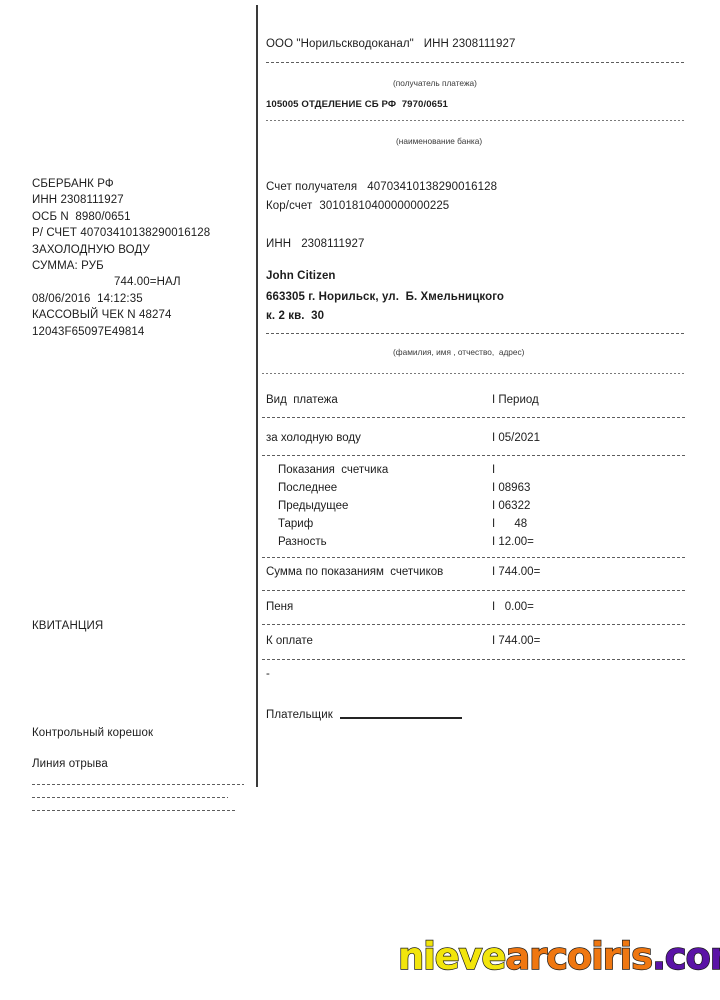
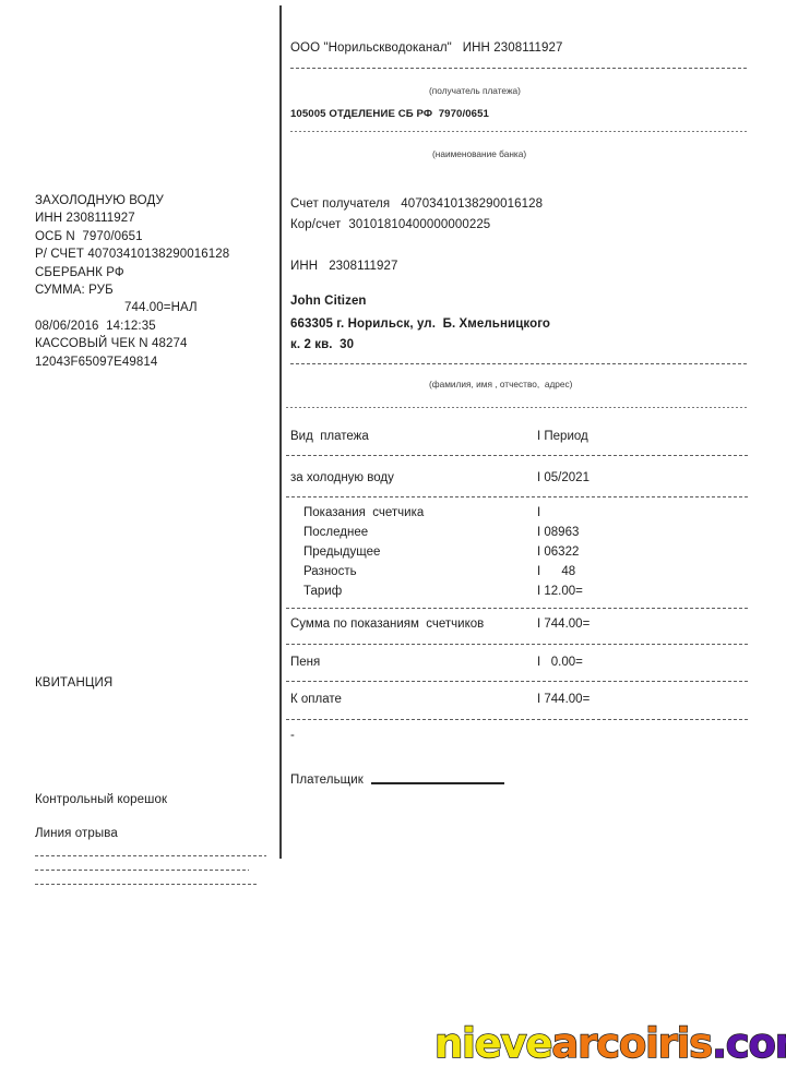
- СБЕРБАНК РФ
+ ЗАХОЛОДНУЮ ВОДУ
  ИНН 2308111927
- ОСБ N 8980/0651
+ ОСБ N 7970/0651
  Р/ СЧЕТ 40703410138290016128
- ЗАХОЛОДНУЮ ВОДУ
+ СБЕРБАНК РФ
  СУММА: РУБ
  744.00=НАЛ
  08/06/2016 14:12:35
  КАССОВЫЙ ЧЕК N 48274
  12043F65097E49814
  КВИТАНЦИЯ
  Контрольный корешок
  Линия отрыва
  ООО "Норильскводоканал" ИНН 2308111927
  (получатель платежа)
  105005 ОТДЕЛЕНИЕ СБ РФ 7970/0651
  (наименование банка)
  Счет получателя 40703410138290016128
  Кор/счет 30101810400000000225
  ИНН 2308111927
  John Citizen
  663305 г. Норильск, ул. Б. Хмельницкого
  к. 2 кв. 30
  (фамилия, имя , отчество, адрес)
  Вид платежа
  I Период
  за холодную воду
  I 05/2021
  Показания счетчика
  I
  Последнее
  I 08963
  Предыдущее
  I 06322
- Тариф
+ Разность
  I 48
- Разность
+ Тариф
  I 12.00=
  Сумма по показаниям счетчиков
  I 744.00=
  Пеня
  I 0.00=
  К оплате
  I 744.00=
  -
  Плательщик
  nievearcoiris.co
